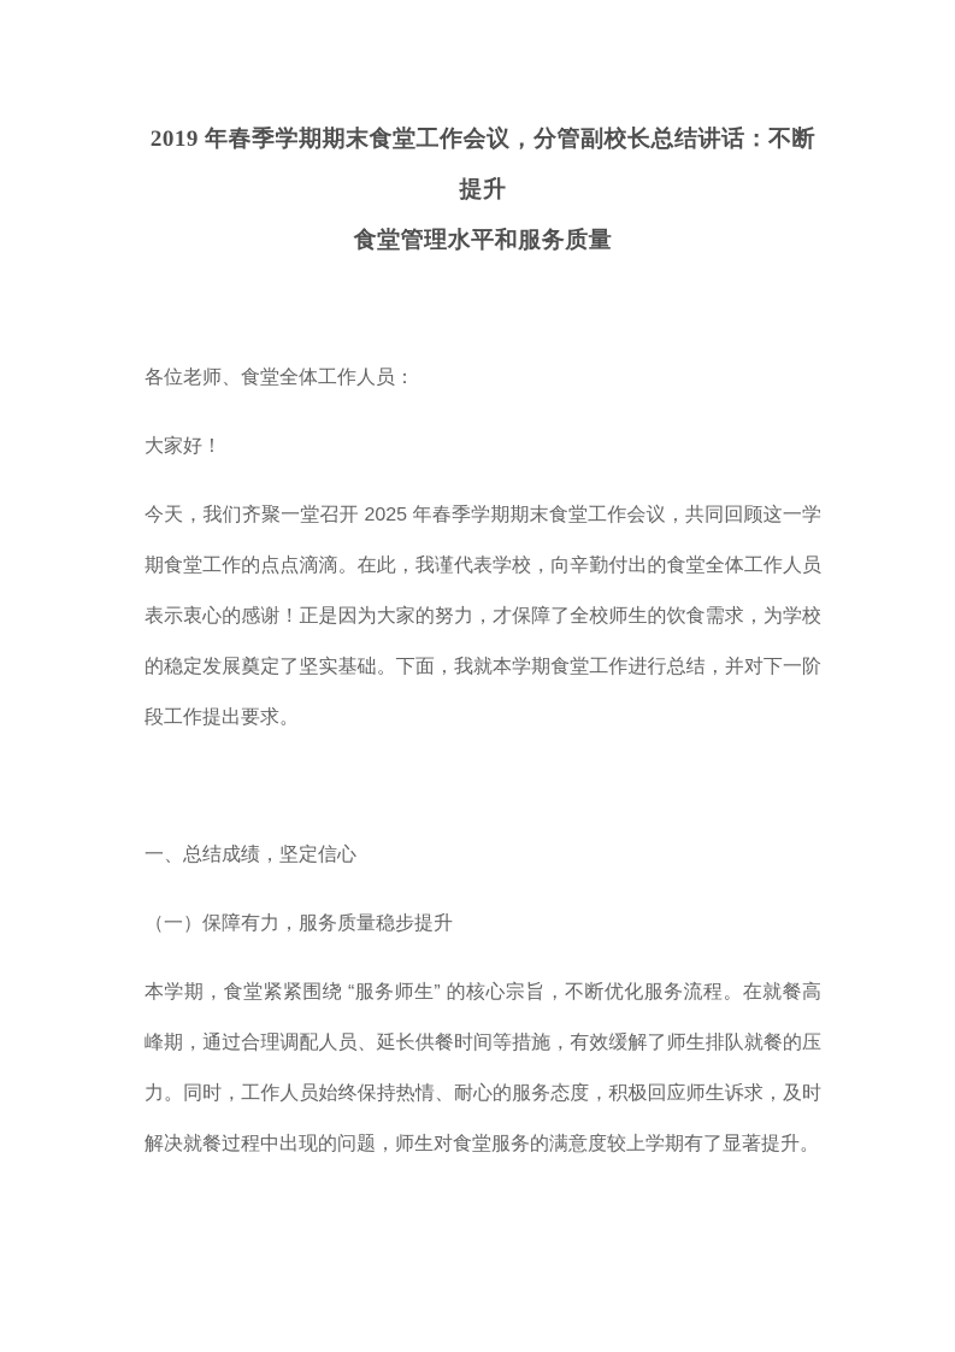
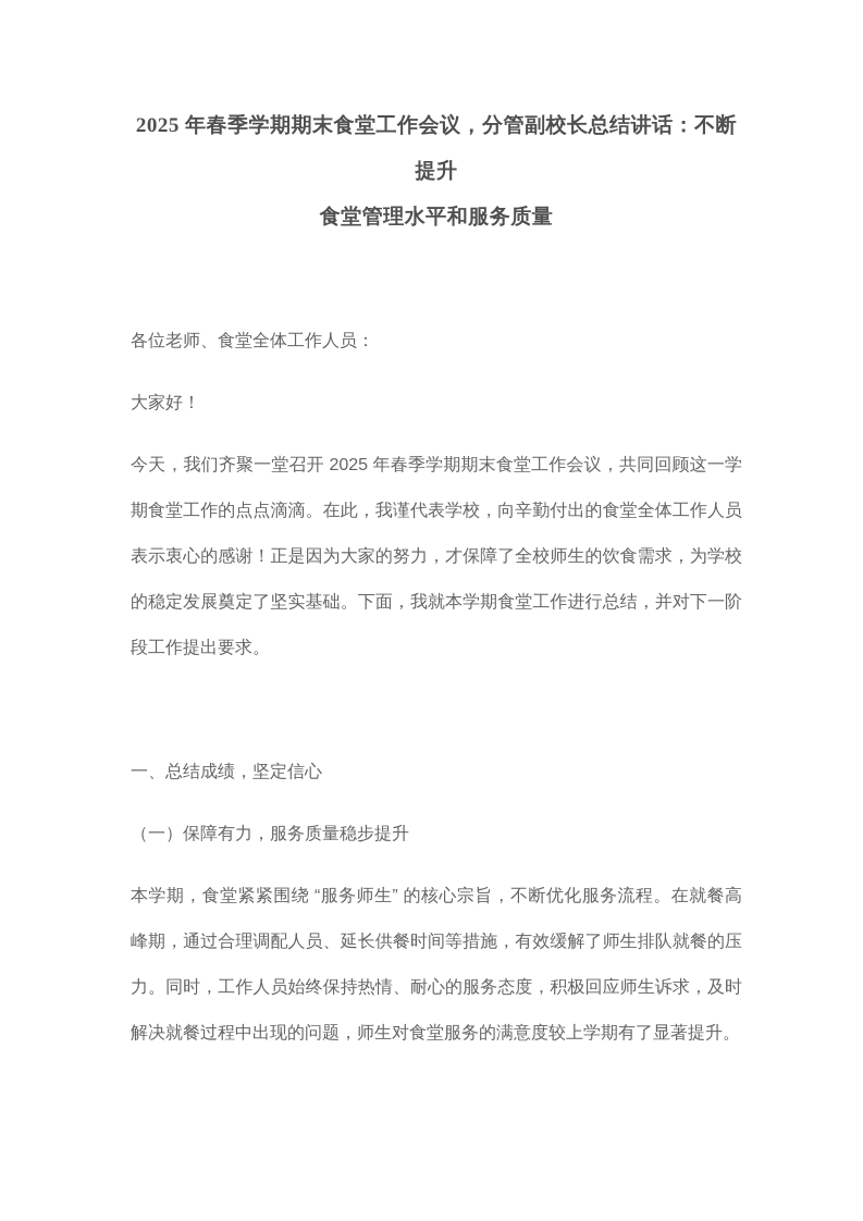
- 2019 年春季学期期末食堂工作会议，分管副校长总结讲话：不断提升
+ 2025 年春季学期期末食堂工作会议，分管副校长总结讲话：不断提升
  食堂管理水平和服务质量
  各位老师、食堂全体工作人员：
  大家好！
  今天，我们齐聚一堂召开 2025 年春季学期期末食堂工作会议，共同回顾这一学期食堂工作的点点滴滴。在此，我谨代表学校，向辛勤付出的食堂全体工作人员表示衷心的感谢！正是因为大家的努力，才保障了全校师生的饮食需求，为学校的稳定发展奠定了坚实基础。下面，我就本学期食堂工作进行总结，并对下一阶段工作提出要求。
  一、总结成绩，坚定信心
  （一）保障有力，服务质量稳步提升
  本学期，食堂紧紧围绕 “服务师生” 的核心宗旨，不断优化服务流程。在就餐高峰期，通过合理调配人员、延长供餐时间等措施，有效缓解了师生排队就餐的压力。同时，工作人员始终保持热情、耐心的服务态度，积极回应师生诉求，及时解决就餐过程中出现的问题，师生对食堂服务的满意度较上学期有了显著提升。
